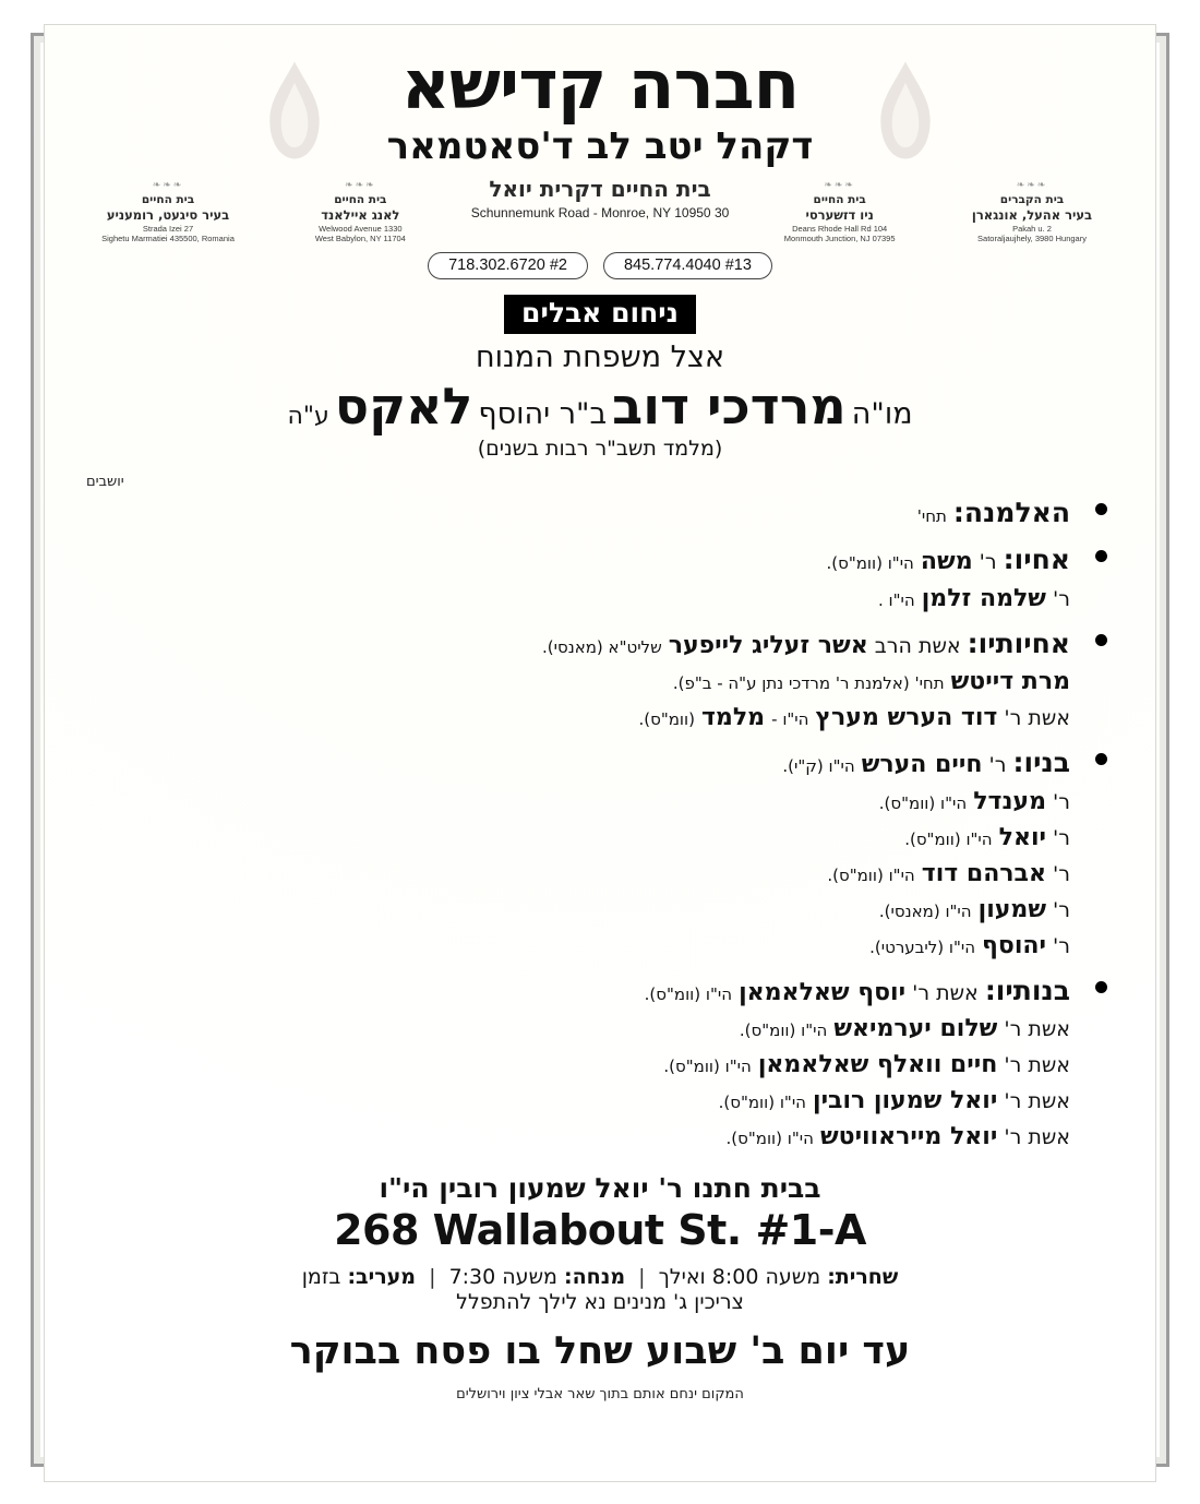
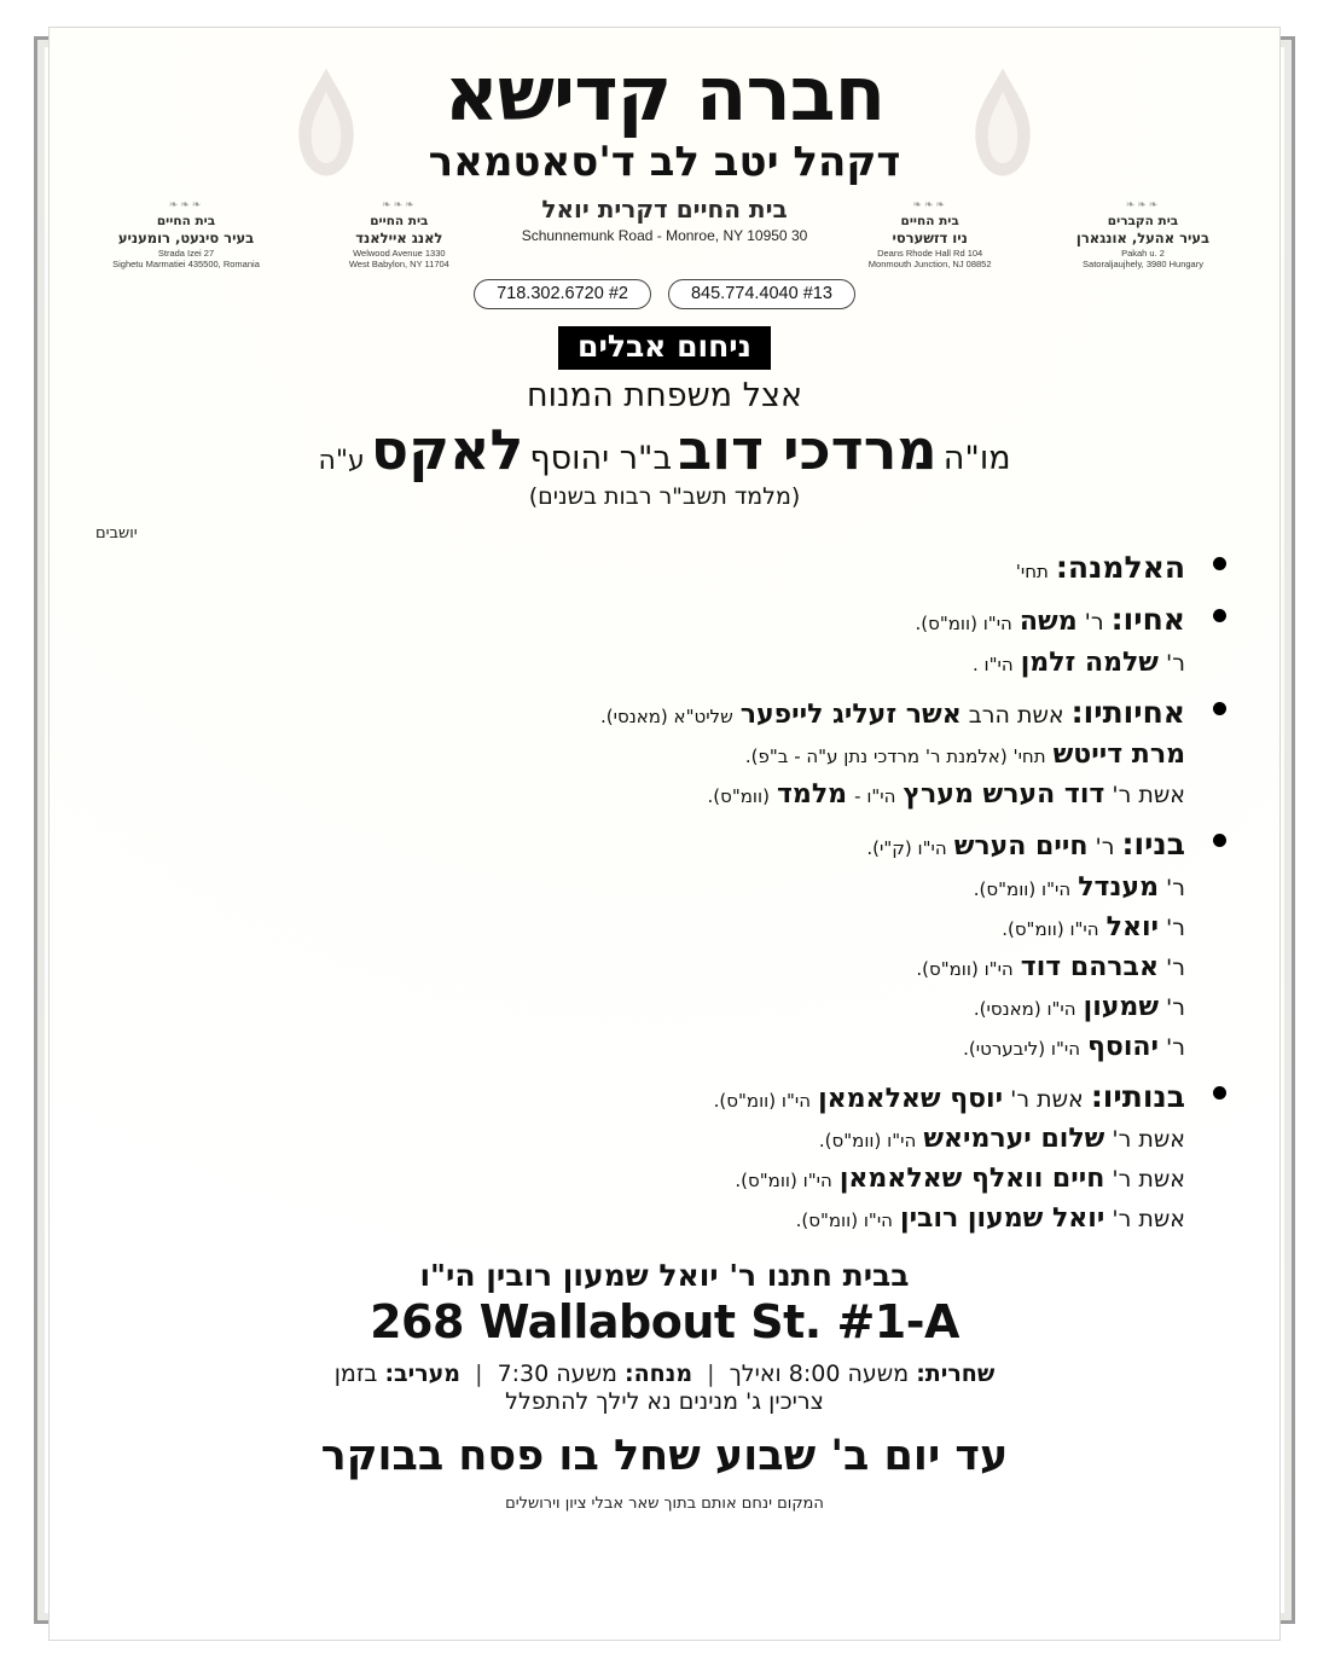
  חברה קדישא
  דקהל יטב לב ד'סאטמאר
  ❧❧❧
  בית הקברים
  בעיר אהעל, אונגארן
  Pakah u. 2
  Satoraljaujhely, 3980 Hungary
  ❧❧❧
  בית החיים
  ניו דזשערסי
  104 Deans Rhode Hall Rd
- Monmouth Junction, NJ 07395
+ Monmouth Junction, NJ 08852
  בית החיים דקרית יואל
  30 Schunnemunk Road - Monroe, NY 10950
  ❧❧❧
  בית החיים
  לאנג איילאנד
  1330 Welwood Avenue
  West Babylon, NY 11704
  ❧❧❧
  בית החיים
  בעיר סיגעט, רומעניע
  Strada Izei 27
  Sighetu Marmatiei 435500, Romania
  718.302.6720 #2
  845.774.4040 #13
  ניחום אבלים
  אצל משפחת המנוח
  מו"ה מרדכי דוב ב"ר יהוסף לאקס ע"ה
  (מלמד תשב"ר רבות בשנים)
  יושבים
  האלמנה: תחי'
  אחיו: ר' משה הי"ו (וומ"ס).
  ר' שלמה זלמן הי"ו .
  אחיותיו: אשת הרב אשר זעליג לייפער שליט"א (מאנסי).
  מרת דייטש תחי' (אלמנת ר' מרדכי נתן ע"ה - ב"פ).
  אשת ר' דוד הערש מערץ הי"ו - מלמד (וומ"ס).
  בניו: ר' חיים הערש הי"ו (ק"י).
  ר' מענדל הי"ו (וומ"ס).
  ר' יואל הי"ו (וומ"ס).
  ר' אברהם דוד הי"ו (וומ"ס).
  ר' שמעון הי"ו (מאנסי).
  ר' יהוסף הי"ו (ליבערטי).
  בנותיו: אשת ר' יוסף שאלאמאן הי"ו (וומ"ס).
  אשת ר' שלום יערמיאש הי"ו (וומ"ס).
  אשת ר' חיים וואלף שאלאמאן הי"ו (וומ"ס).
  אשת ר' יואל שמעון רובין הי"ו (וומ"ס).
- אשת ר' יואל מייראוויטש הי"ו (וומ"ס).
  בבית חתנו ר' יואל שמעון רובין הי"ו
  268 Wallabout St. #1-A
  שחרית: משעה 8:00 ואילך | מנחה: משעה 7:30 | מעריב: בזמן
  צריכין ג' מנינים נא לילך להתפלל
  עד יום ב' שבוע שחל בו פסח בבוקר
  המקום ינחם אותם בתוך שאר אבלי ציון וירושלים
